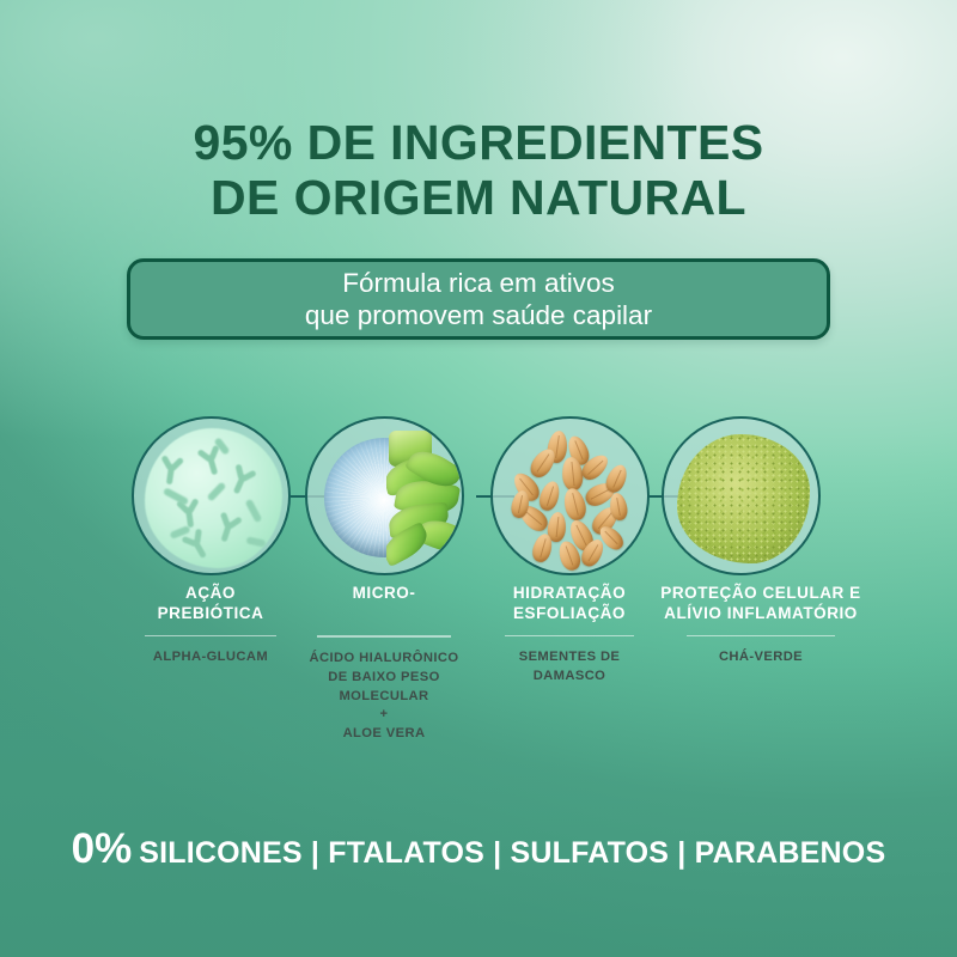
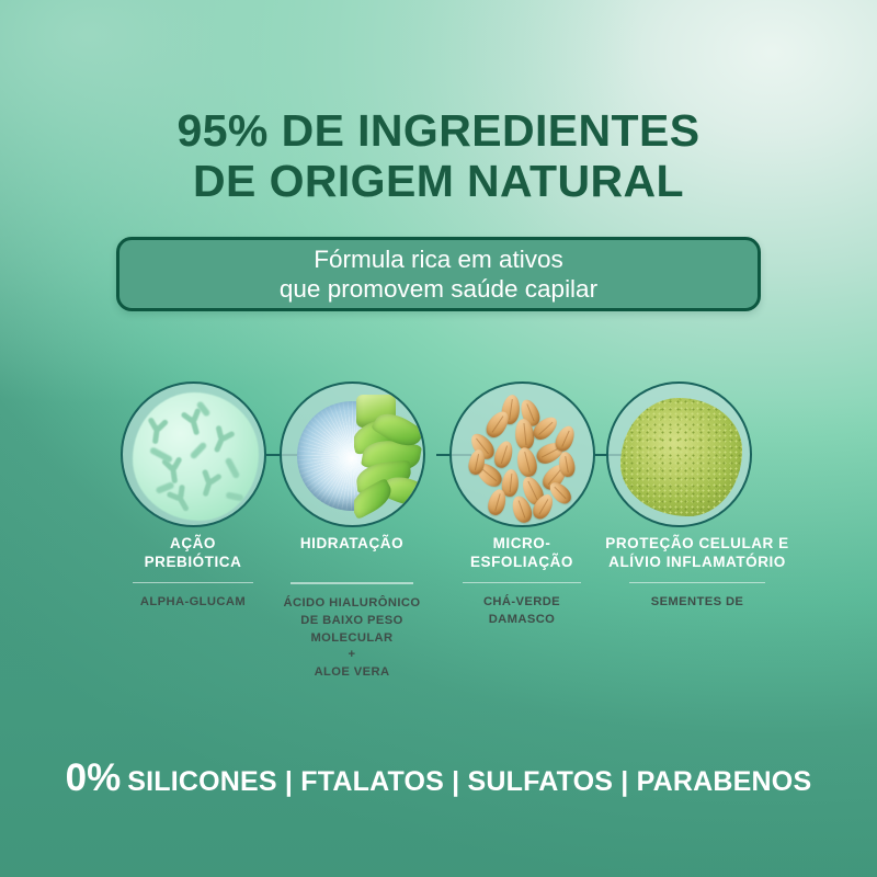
  95% DE INGREDIENTES
  DE ORIGEM NATURAL
  Fórmula rica em ativos
  que promovem saúde capilar
  AÇÃO
  PREBIÓTICA
  ALPHA-GLUCAM
- MICRO-
+ HIDRATAÇÃO
  ÁCIDO HIALURÔNICO
  DE BAIXO PESO
  MOLECULAR
  +
  ALOE VERA
- HIDRATAÇÃO
+ MICRO-
  ESFOLIAÇÃO
- SEMENTES DE
+ CHÁ-VERDE
  DAMASCO
  PROTEÇÃO CELULAR E
  ALÍVIO INFLAMATÓRIO
- CHÁ-VERDE
+ SEMENTES DE
  0% SILICONES | FTALATOS | SULFATOS | PARABENOS
